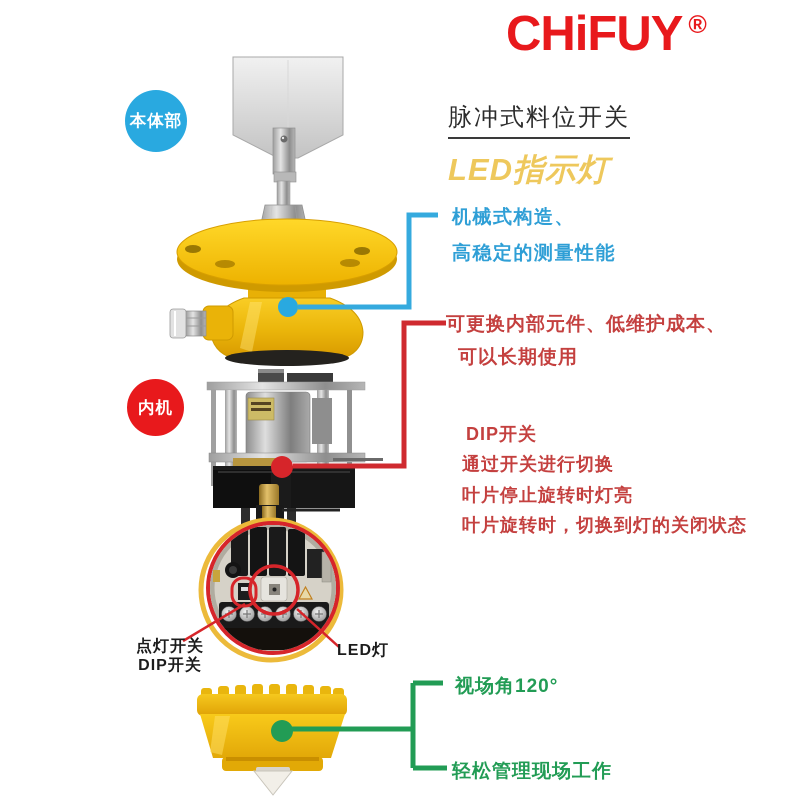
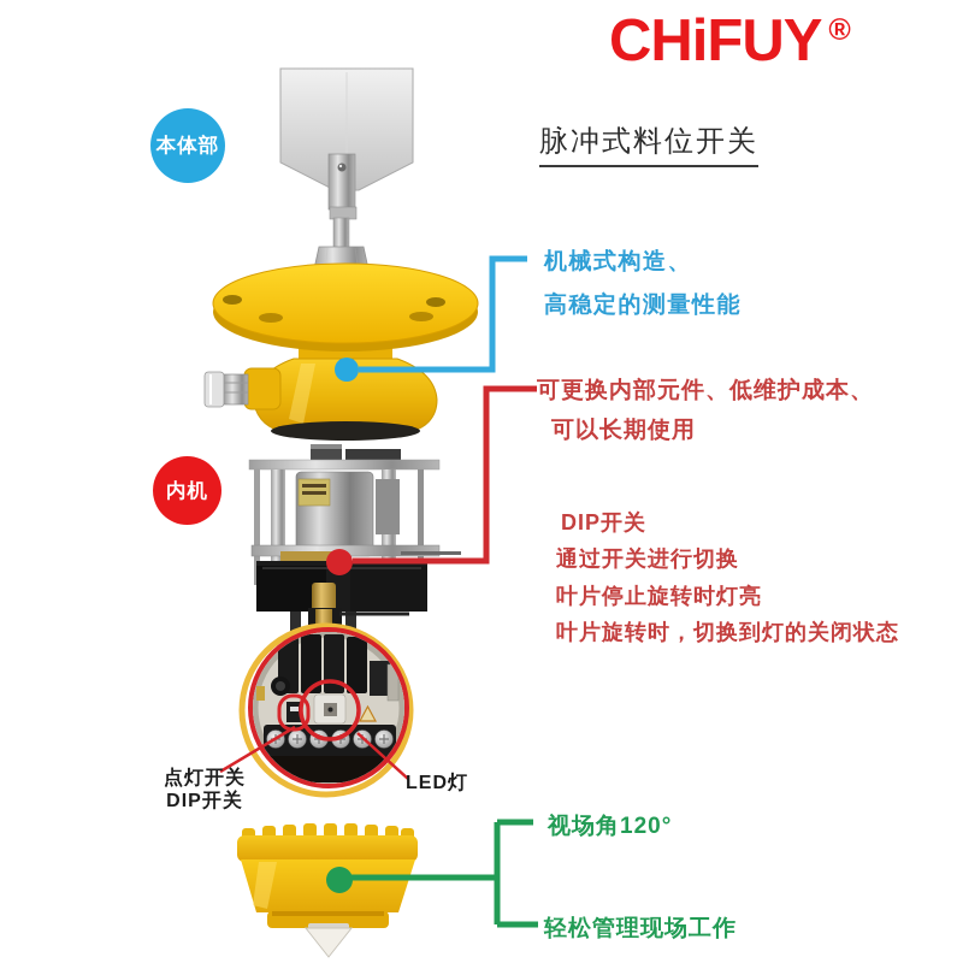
  CHiFUY ®
  脉冲式料位开关
- LED指示灯
  本体部
  内机
  机械式构造、
  高稳定的测量性能
  可更换内部元件、低维护成本、
  可以长期使用
  DIP开关
  通过开关进行切换
  叶片停止旋转时灯亮
  叶片旋转时，切换到灯的关闭状态
  视场角120°
  轻松管理现场工作
  点灯开关
  DIP开关
  LED灯
